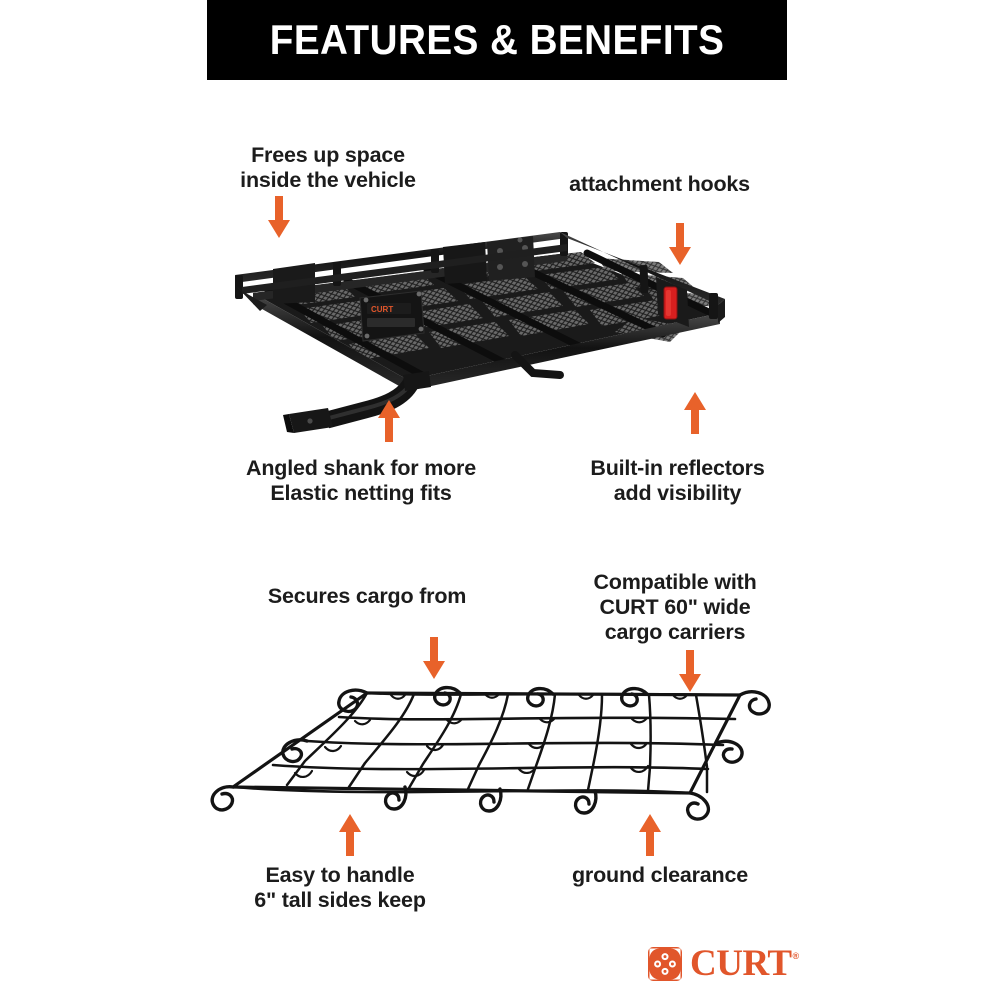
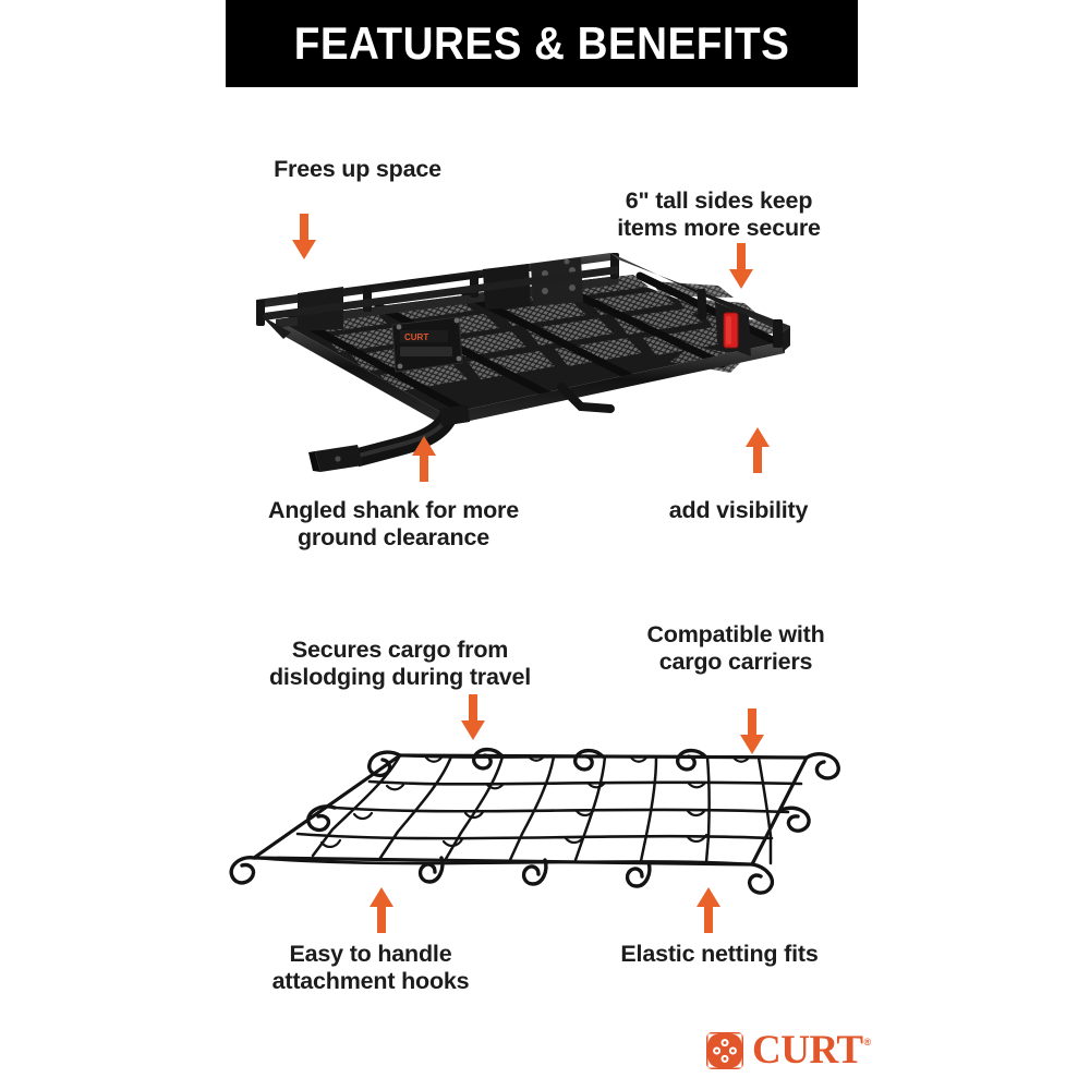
  FEATURES & BENEFITS
  Frees up space
- inside the vehicle
- attachment hooks
+ 6" tall sides keep
+ items more secure
  CURT
  Angled shank for more
- Elastic netting fits
+ ground clearance
- Built-in reflectors
  add visibility
  Secures cargo from
+ dislodging during travel
  Compatible with
- CURT 60" wide
  cargo carriers
  Easy to handle
- 6" tall sides keep
+ attachment hooks
- ground clearance
+ Elastic netting fits
  CURT®
